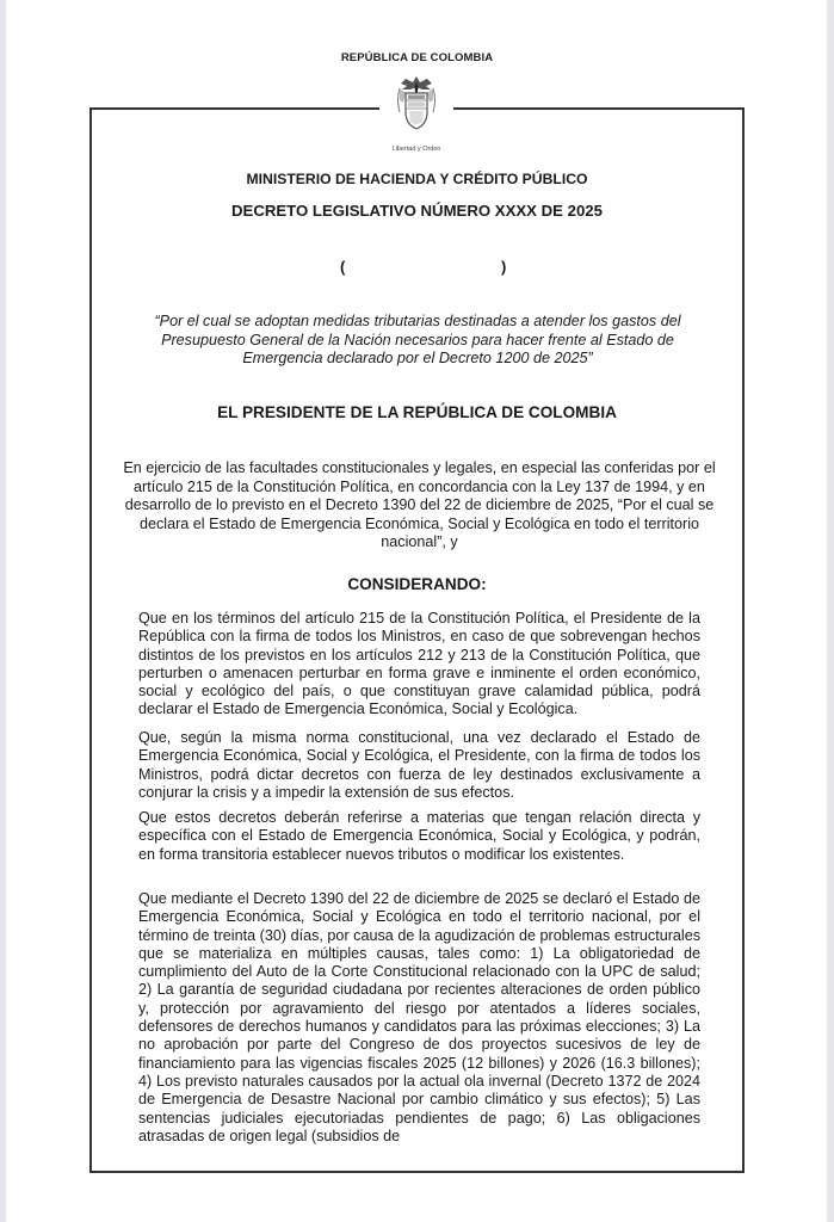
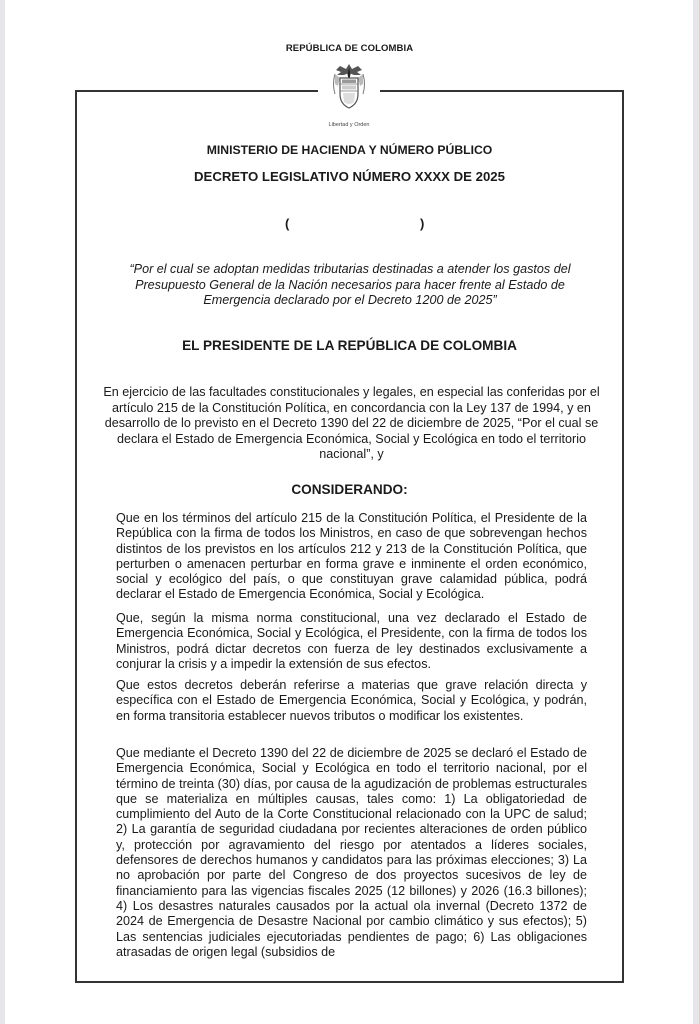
  REPÚBLICA DE COLOMBIA
- MINISTERIO DE HACIENDA Y CRÉDITO PÚBLICO
+ MINISTERIO DE HACIENDA Y NÚMERO PÚBLICO
  DECRETO LEGISLATIVO NÚMERO XXXX DE 2025
  (
  )
  “Por el cual se adoptan medidas tributarias destinadas a atender los gastos del Presupuesto General de la Nación necesarios para hacer frente al Estado de Emergencia declarado por el Decreto 1200 de 2025”
  EL PRESIDENTE DE LA REPÚBLICA DE COLOMBIA
  En ejercicio de las facultades constitucionales y legales, en especial las conferidas por el artículo 215 de la Constitución Política, en concordancia con la Ley 137 de 1994, y en desarrollo de lo previsto en el Decreto 1390 del 22 de diciembre de 2025, “Por el cual se declara el Estado de Emergencia Económica, Social y Ecológica en todo el territorio nacional”, y
  CONSIDERANDO:
  Que en los términos del artículo 215 de la Constitución Política, el Presidente de la República con la firma de todos los Ministros, en caso de que sobrevengan hechos distintos de los previstos en los artículos 212 y 213 de la Constitución Política, que perturben o amenacen perturbar en forma grave e inminente el orden económico, social y ecológico del país, o que constituyan grave calamidad pública, podrá declarar el Estado de Emergencia Económica, Social y Ecológica.
  Que, según la misma norma constitucional, una vez declarado el Estado de Emergencia Económica, Social y Ecológica, el Presidente, con la firma de todos los Ministros, podrá dictar decretos con fuerza de ley destinados exclusivamente a conjurar la crisis y a impedir la extensión de sus efectos.
- Que estos decretos deberán referirse a materias que tengan relación directa y específica con el Estado de Emergencia Económica, Social y Ecológica, y podrán, en forma transitoria establecer nuevos tributos o modificar los existentes.
+ Que estos decretos deberán referirse a materias que grave relación directa y específica con el Estado de Emergencia Económica, Social y Ecológica, y podrán, en forma transitoria establecer nuevos tributos o modificar los existentes.
- Que mediante el Decreto 1390 del 22 de diciembre de 2025 se declaró el Estado de Emergencia Económica, Social y Ecológica en todo el territorio nacional, por el término de treinta (30) días, por causa de la agudización de problemas estructurales que se materializa en múltiples causas, tales como: 1) La obligatoriedad de cumplimiento del Auto de la Corte Constitucional relacionado con la UPC de salud; 2) La garantía de seguridad ciudadana por recientes alteraciones de orden público y, protección por agravamiento del riesgo por atentados a líderes sociales, defensores de derechos humanos y candidatos para las próximas elecciones; 3) La no aprobación por parte del Congreso de dos proyectos sucesivos de ley de financiamiento para las vigencias fiscales 2025 (12 billones) y 2026 (16.3 billones); 4) Los previsto naturales causados por la actual ola invernal (Decreto 1372 de 2024 de Emergencia de Desastre Nacional por cambio climático y sus efectos); 5) Las sentencias judiciales ejecutoriadas pendientes de pago; 6) Las obligaciones atrasadas de origen legal (subsidios de
+ Que mediante el Decreto 1390 del 22 de diciembre de 2025 se declaró el Estado de Emergencia Económica, Social y Ecológica en todo el territorio nacional, por el término de treinta (30) días, por causa de la agudización de problemas estructurales que se materializa en múltiples causas, tales como: 1) La obligatoriedad de cumplimiento del Auto de la Corte Constitucional relacionado con la UPC de salud; 2) La garantía de seguridad ciudadana por recientes alteraciones de orden público y, protección por agravamiento del riesgo por atentados a líderes sociales, defensores de derechos humanos y candidatos para las próximas elecciones; 3) La no aprobación por parte del Congreso de dos proyectos sucesivos de ley de financiamiento para las vigencias fiscales 2025 (12 billones) y 2026 (16.3 billones); 4) Los desastres naturales causados por la actual ola invernal (Decreto 1372 de 2024 de Emergencia de Desastre Nacional por cambio climático y sus efectos); 5) Las sentencias judiciales ejecutoriadas pendientes de pago; 6) Las obligaciones atrasadas de origen legal (subsidios de
